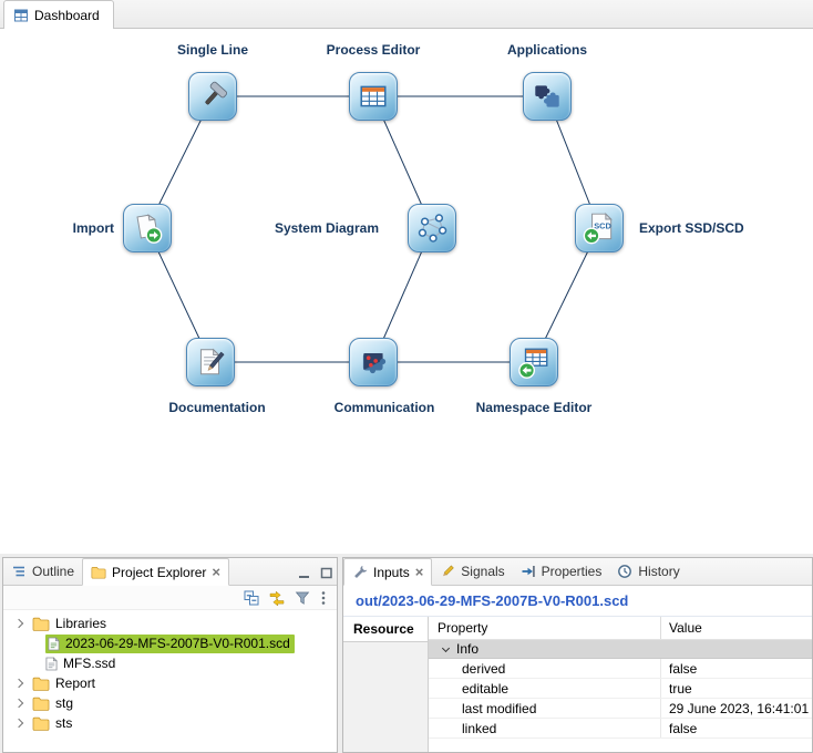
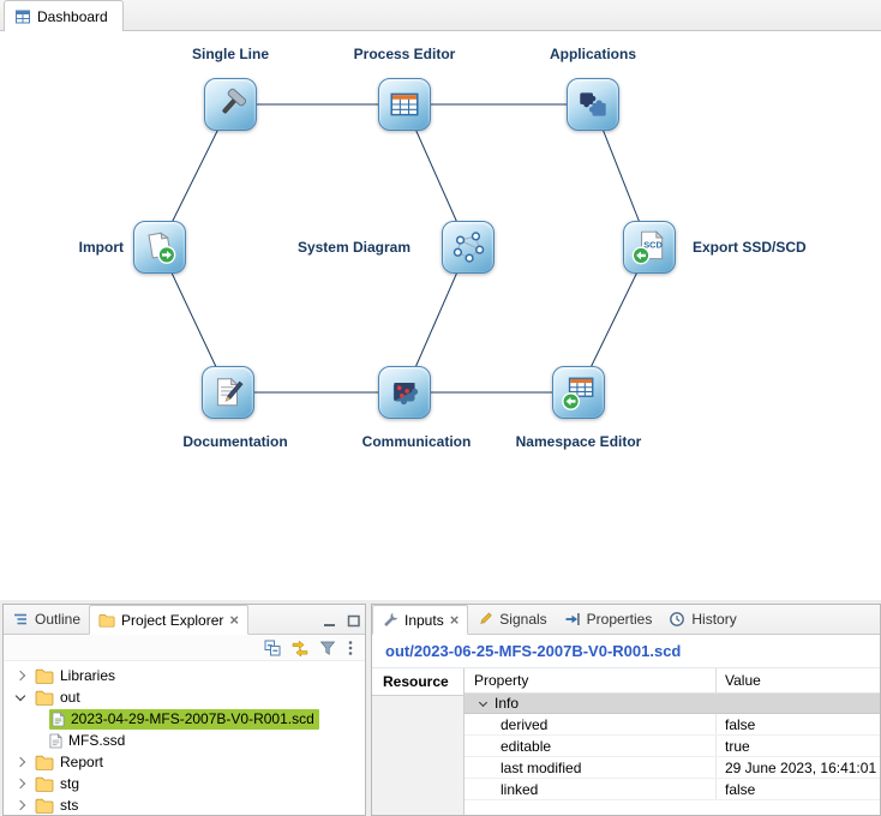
  Dashboard
  Single Line
  Process Editor
  Applications
  Import
  System Diagram
  Export SSD/SCD
  Documentation
  Communication
  Namespace Editor
  SCD
  Outline
  Project Explorer
  Libraries
+ out
- 2023-06-29-MFS-2007B-V0-R001.scd
+ 2023-04-29-MFS-2007B-V0-R001.scd
  MFS.ssd
  Report
  stg
  sts
  Inputs
  Signals
  Properties
  History
- out/2023-06-29-MFS-2007B-V0-R001.scd
+ out/2023-06-25-MFS-2007B-V0-R001.scd
  Resource
  Property
  Value
  Info
  derived
  false
  editable
  true
  last modified
  29 June 2023, 16:41:01
  linked
  false
